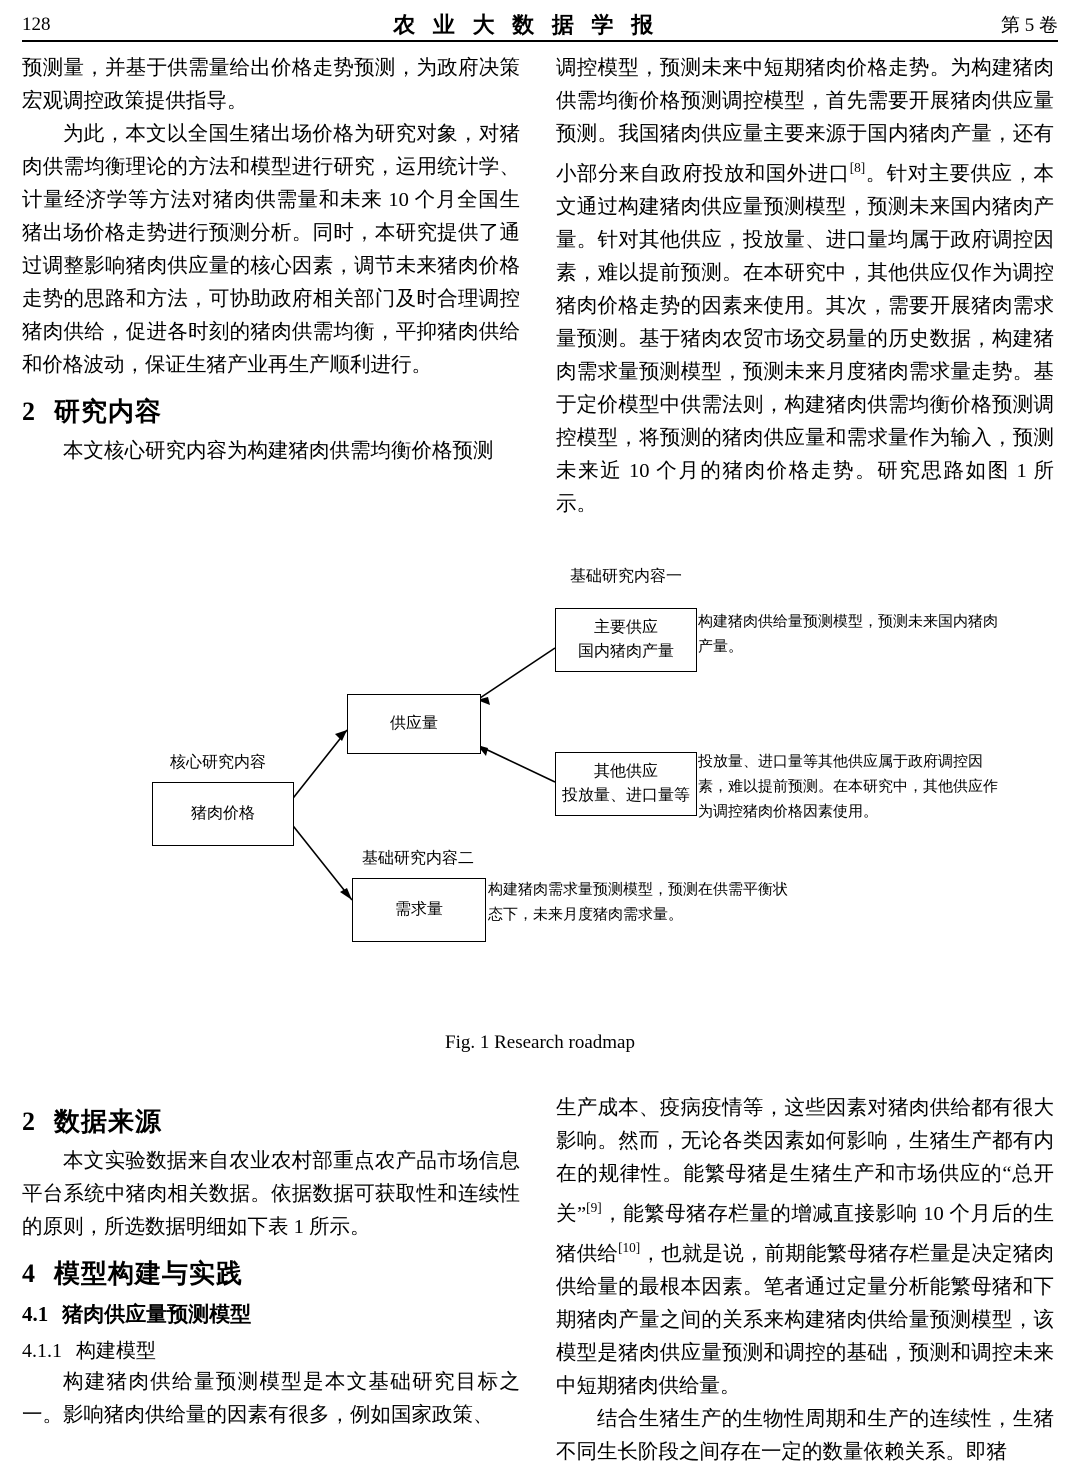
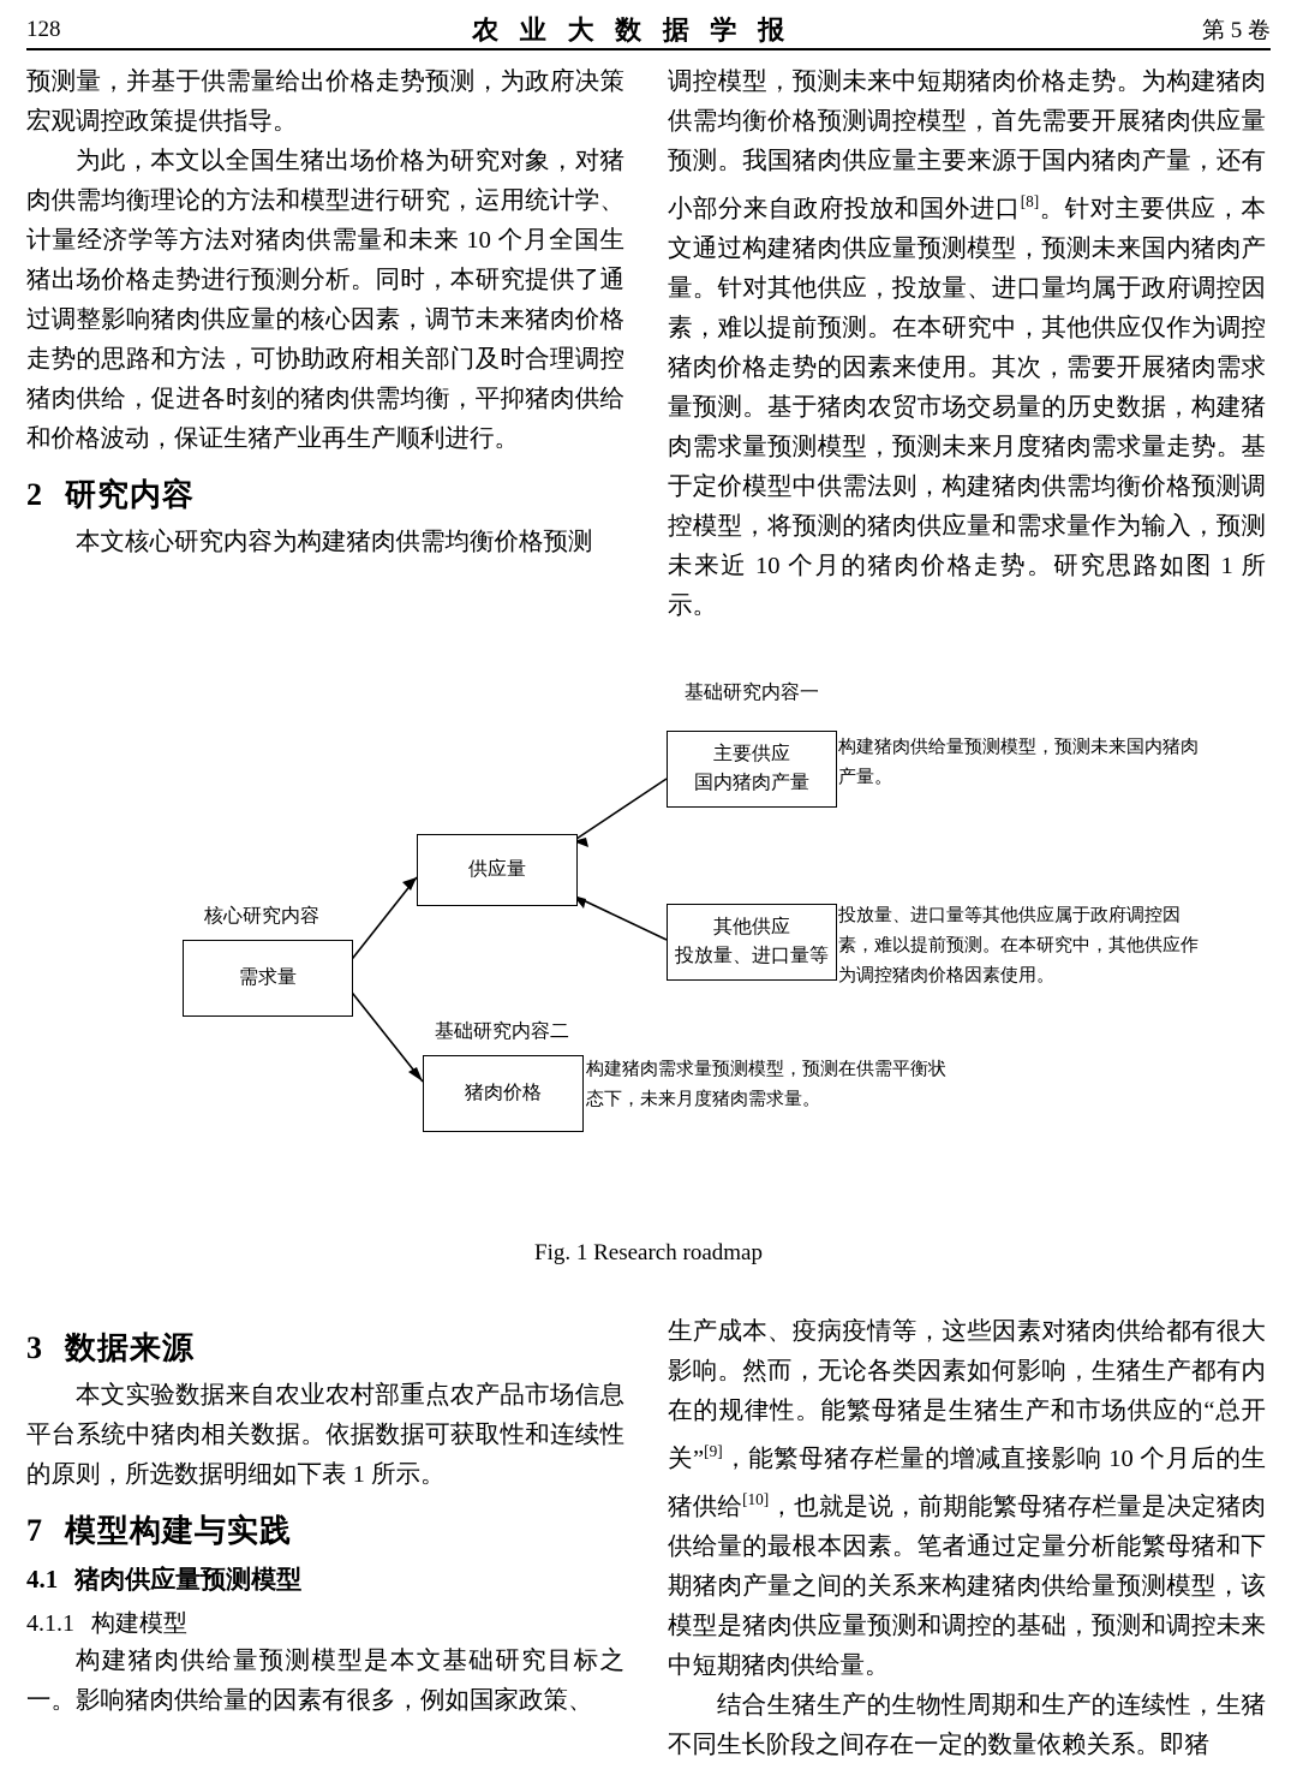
  128
  农 业 大 数 据 学 报
  第 5 卷
  预测量，并基于供需量给出价格走势预测，为政府决策宏观调控政策提供指导。
  为此，本文以全国生猪出场价格为研究对象，对猪肉供需均衡理论的方法和模型进行研究，运用统计学、计量经济学等方法对猪肉供需量和未来 10 个月全国生猪出场价格走势进行预测分析。同时，本研究提供了通过调整影响猪肉供应量的核心因素，调节未来猪肉价格走势的思路和方法，可协助政府相关部门及时合理调控猪肉供给，促进各时刻的猪肉供需均衡，平抑猪肉供给和价格波动，保证生猪产业再生产顺利进行。
  2 研究内容
  本文核心研究内容为构建猪肉供需均衡价格预测
  调控模型，预测未来中短期猪肉价格走势。为构建猪肉供需均衡价格预测调控模型，首先需要开展猪肉供应量预测。我国猪肉供应量主要来源于国内猪肉产量，还有小部分来自政府投放和国外进口[8]。针对主要供应，本文通过构建猪肉供应量预测模型，预测未来国内猪肉产量。针对其他供应，投放量、进口量均属于政府调控因素，难以提前预测。在本研究中，其他供应仅作为调控猪肉价格走势的因素来使用。其次，需要开展猪肉需求量预测。基于猪肉农贸市场交易量的历史数据，构建猪肉需求量预测模型，预测未来月度猪肉需求量走势。基于定价模型中供需法则，构建猪肉供需均衡价格预测调控模型，将预测的猪肉供应量和需求量作为输入，预测未来近 10 个月的猪肉价格走势。研究思路如图 1 所示。
  核心研究内容
  基础研究内容一
  基础研究内容二
- 猪肉价格
+ 需求量
  供应量
  主要供应
  国内猪肉产量
  其他供应
  投放量、进口量等
- 需求量
+ 猪肉价格
  构建猪肉供给量预测模型，预测未来国内猪肉产量。
  投放量、进口量等其他供应属于政府调控因素，难以提前预测。在本研究中，其他供应作为调控猪肉价格因素使用。
  构建猪肉需求量预测模型，预测在供需平衡状态下，未来月度猪肉需求量。
  Fig. 1 Research roadmap
- 2 数据来源
+ 3 数据来源
  本文实验数据来自农业农村部重点农产品市场信息平台系统中猪肉相关数据。依据数据可获取性和连续性的原则，所选数据明细如下表 1 所示。
- 4 模型构建与实践
+ 7 模型构建与实践
  4.1 猪肉供应量预测模型
  4.1.1 构建模型
  构建猪肉供给量预测模型是本文基础研究目标之一。影响猪肉供给量的因素有很多，例如国家政策、
  生产成本、疫病疫情等，这些因素对猪肉供给都有很大影响。然而，无论各类因素如何影响，生猪生产都有内在的规律性。能繁母猪是生猪生产和市场供应的“总开关”[9]，能繁母猪存栏量的增减直接影响 10 个月后的生猪供给[10]，也就是说，前期能繁母猪存栏量是决定猪肉供给量的最根本因素。笔者通过定量分析能繁母猪和下期猪肉产量之间的关系来构建猪肉供给量预测模型，该模型是猪肉供应量预测和调控的基础，预测和调控未来中短期猪肉供给量。
  结合生猪生产的生物性周期和生产的连续性，生猪不同生长阶段之间存在一定的数量依赖关系。即猪
